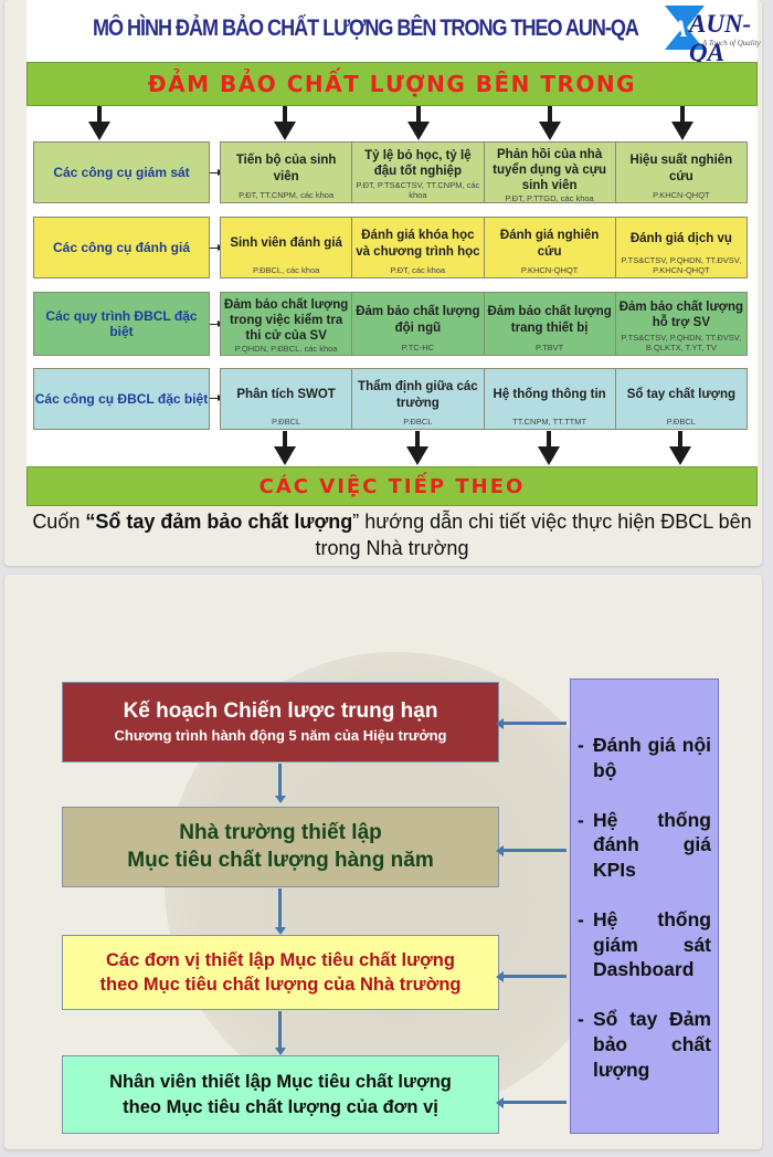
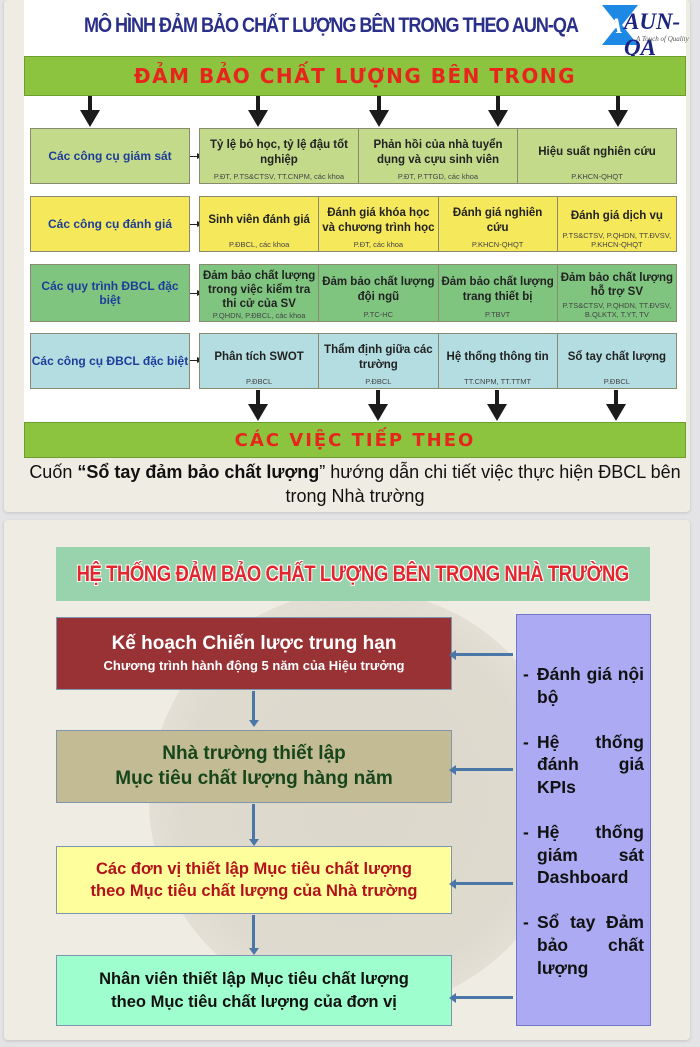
  MÔ HÌNH ĐẢM BẢO CHẤT LƯỢNG BÊN TRONG THEO AUN-QA
  A
  AUN-QA
  A Touch of Quality
  ĐẢM BẢO CHẤT LƯỢNG BÊN TRONG
  Các công cụ giám sát
- Tiến bộ của sinh viên
- P.ĐT, TT.CNPM, các khoa
  Tỷ lệ bỏ học, tỷ lệ đậu tốt nghiệp
  P.ĐT, P.TS&CTSV, TT.CNPM, các khoa
  Phản hồi của nhà tuyển dụng và cựu sinh viên
  P.ĐT, P.TTGD, các khoa
  Hiệu suất nghiên cứu
  P.KHCN-QHQT
  Các công cụ đánh giá
  Sinh viên đánh giá
  P.ĐBCL, các khoa
  Đánh giá khóa học và chương trình học
  P.ĐT, các khoa
  Đánh giá nghiên cứu
  P.KHCN-QHQT
  Đánh giá dịch vụ
  P.TS&CTSV, P.QHDN, TT.ĐVSV, P.KHCN-QHQT
  Các quy trình ĐBCL đặc biệt
  Đảm bảo chất lượng trong việc kiểm tra thi cử của SV
  P.QHDN, P.ĐBCL, các khoa
  Đảm bảo chất lượng đội ngũ
  P.TC-HC
  Đảm bảo chất lượng trang thiết bị
  P.TBVT
  Đảm bảo chất lượng hỗ trợ SV
  P.TS&CTSV, P.QHDN, TT.ĐVSV, B.QLKTX, T.YT, TV
  Các công cụ ĐBCL đặc biệt
  Phân tích SWOT
  P.ĐBCL
  Thẩm định giữa các trường
  P.ĐBCL
  Hệ thống thông tin
  TT.CNPM, TT.TTMT
  Sổ tay chất lượng
  P.ĐBCL
  CÁC VIỆC TIẾP THEO
  Cuốn “Sổ tay đảm bảo chất lượng” hướng dẫn chi tiết việc thực hiện ĐBCL bên trong Nhà trường
+ HỆ THỐNG ĐẢM BẢO CHẤT LƯỢNG BÊN TRONG NHÀ TRƯỜNG
  Kế hoạch Chiến lược trung hạn
  Chương trình hành động 5 năm của Hiệu trưởng
  Nhà trường thiết lập
  Mục tiêu chất lượng hàng năm
  Các đơn vị thiết lập Mục tiêu chất lượng
  theo Mục tiêu chất lượng của Nhà trường
  Nhân viên thiết lập Mục tiêu chất lượng
  theo Mục tiêu chất lượng của đơn vị
  -
  Đánh giá nội bộ
  -
  Hệ thống đánh giá KPIs
  -
  Hệ thống giám sát Dashboard
  -
  Sổ tay Đảm bảo chất lượng
